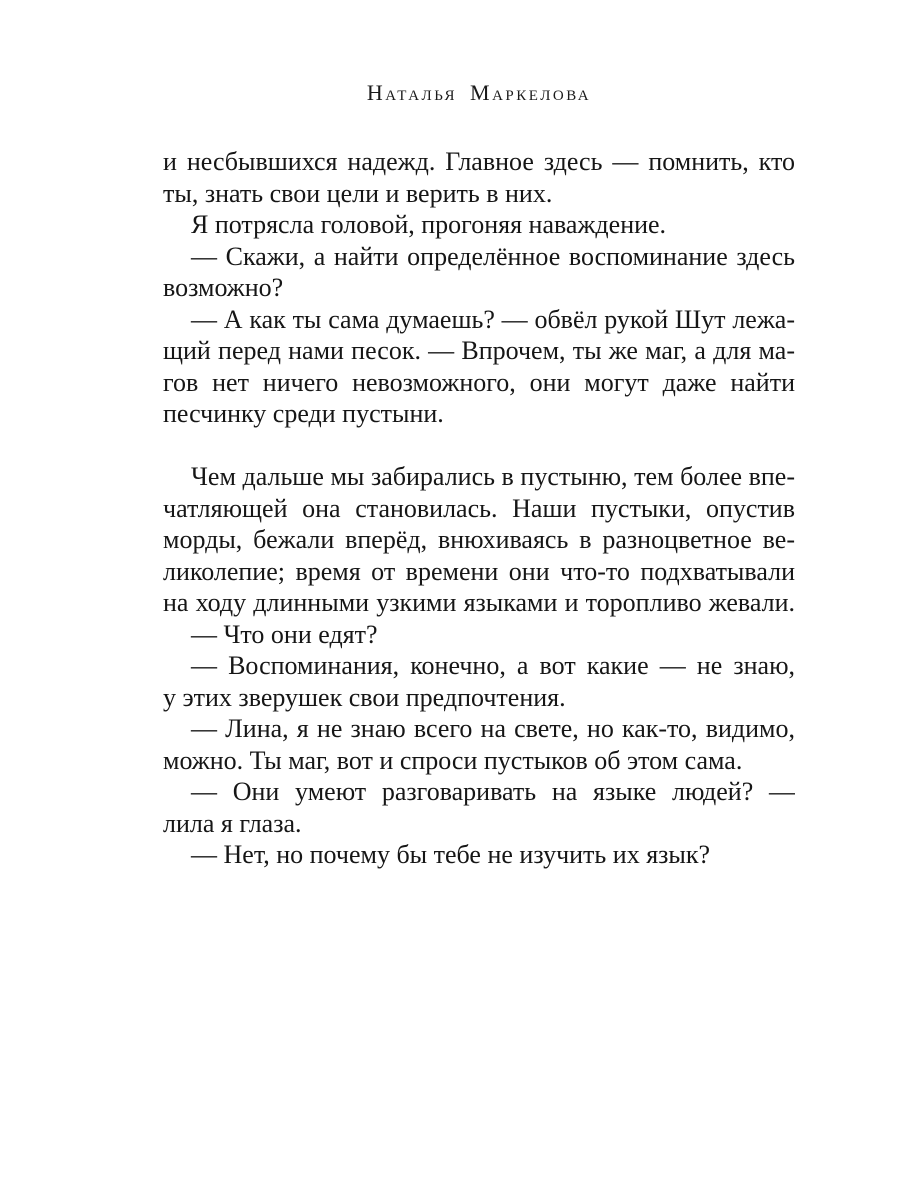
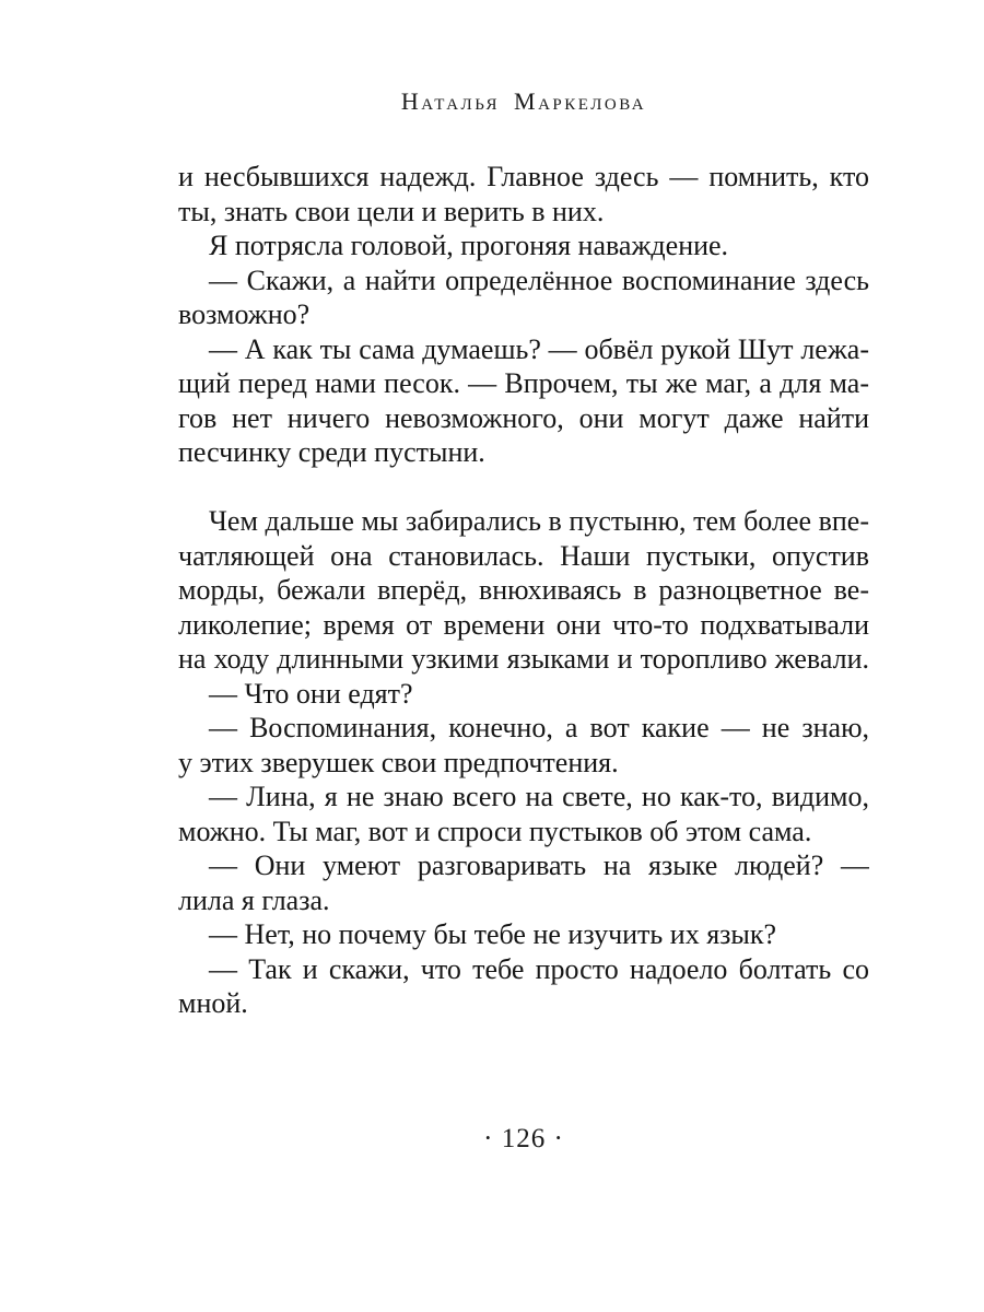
  Наталья Маркелова
  и несбывшихся надежд. Главное здесь — помнить, кто
  ты, знать свои цели и верить в них.
  Я потрясла головой, прогоняя наваждение.
  — Скажи, а найти определённое воспоминание здесь
  возможно?
  — А как ты сама думаешь? — обвёл рукой Шут лежа-
  щий перед нами песок. — Впрочем, ты же маг, а для ма-
  гов нет ничего невозможного, они могут даже найти
  песчинку среди пустыни.
  Чем дальше мы забирались в пустыню, тем более впе-
  чатляющей она становилась. Наши пустыки, опустив
  морды, бежали вперёд, внюхиваясь в разноцветное ве-
  ликолепие; время от времени они что-то подхватывали
  на ходу длинными узкими языками и торопливо жевали.
  — Что они едят?
  — Воспоминания, конечно, а вот какие — не знаю,
  у этих зверушек свои предпочтения.
  — Лина, я не знаю всего на свете, но как-то, видимо,
  можно. Ты маг, вот и спроси пустыков об этом сама.
  — Они умеют разговаривать на языке людей? —
  лила я глаза.
  — Нет, но почему бы тебе не изучить их язык?
+ — Так и скажи, что тебе просто надоело болтать со
+ мной.
+ · 126 ·
